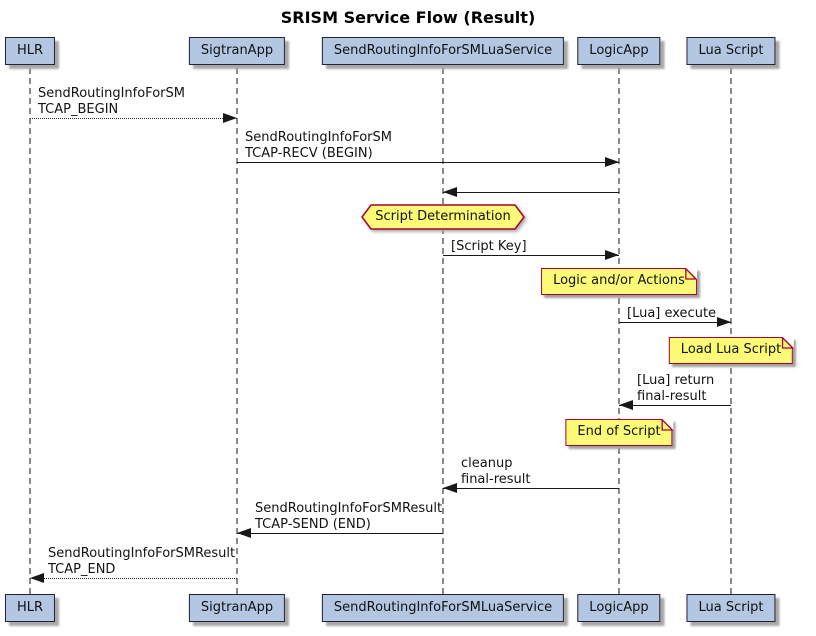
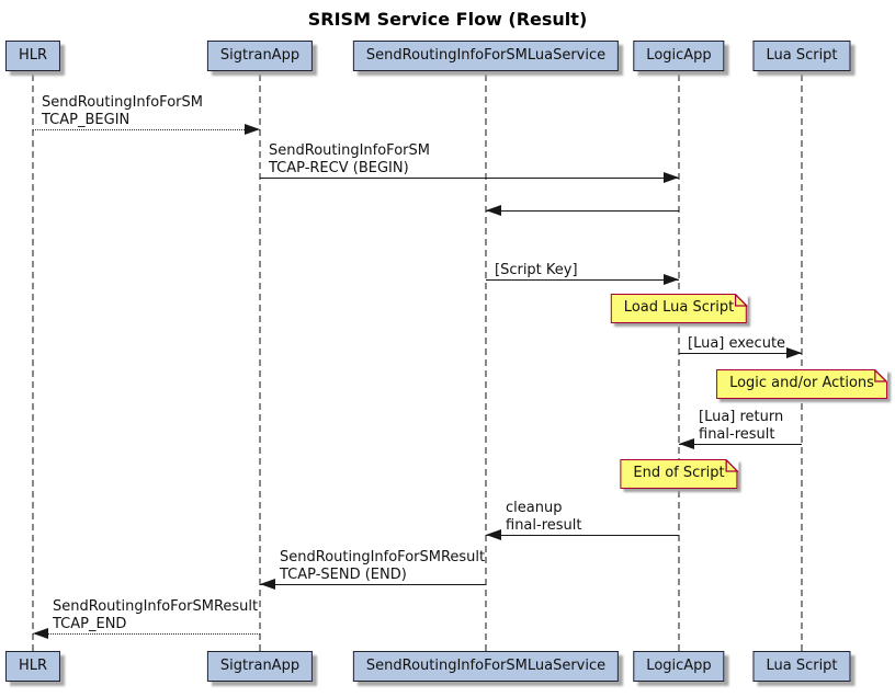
  SRISM Service Flow (Result)
  HLR
  SigtranApp
  SendRoutingInfoForSMLuaService
  LogicApp
  Lua Script
  HLR
  SigtranApp
  SendRoutingInfoForSMLuaService
  LogicApp
  Lua Script
  SendRoutingInfoForSM
  TCAP_BEGIN
  SendRoutingInfoForSM
  TCAP-RECV (BEGIN)
- Script Determination
  [Script Key]
- Logic and/or Actions
+ Load Lua Script
  [Lua] execute
- Load Lua Script
+ Logic and/or Actions
  [Lua] return
  final-result
  End of Script
  cleanup
  final-result
  SendRoutingInfoForSMResult
  TCAP-SEND (END)
  SendRoutingInfoForSMResult
  TCAP_END
